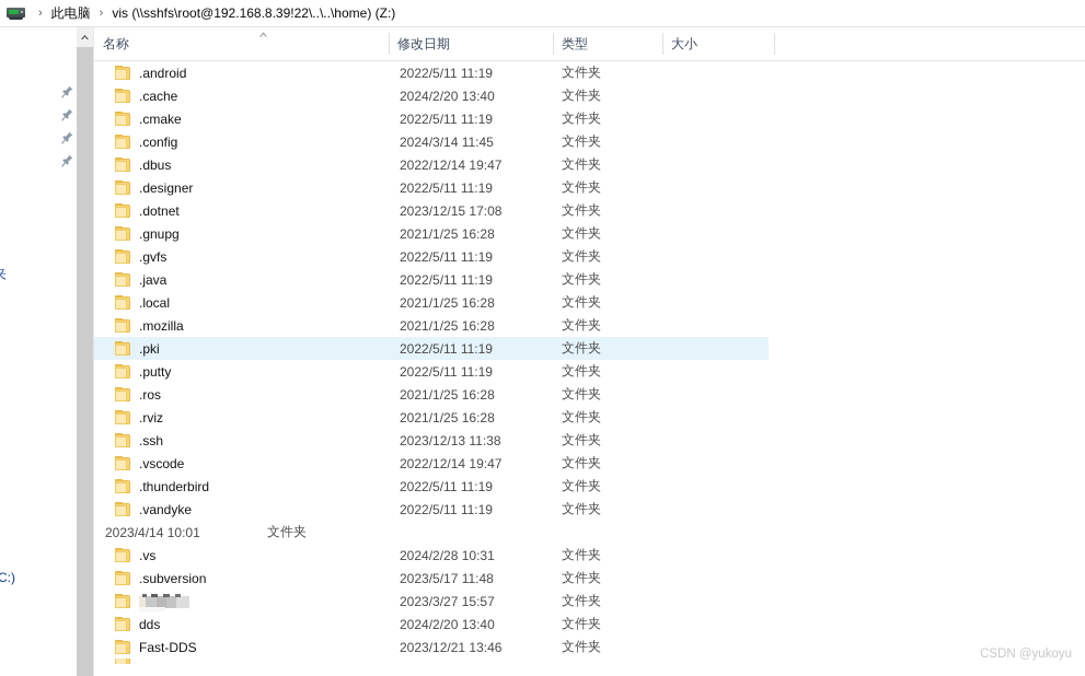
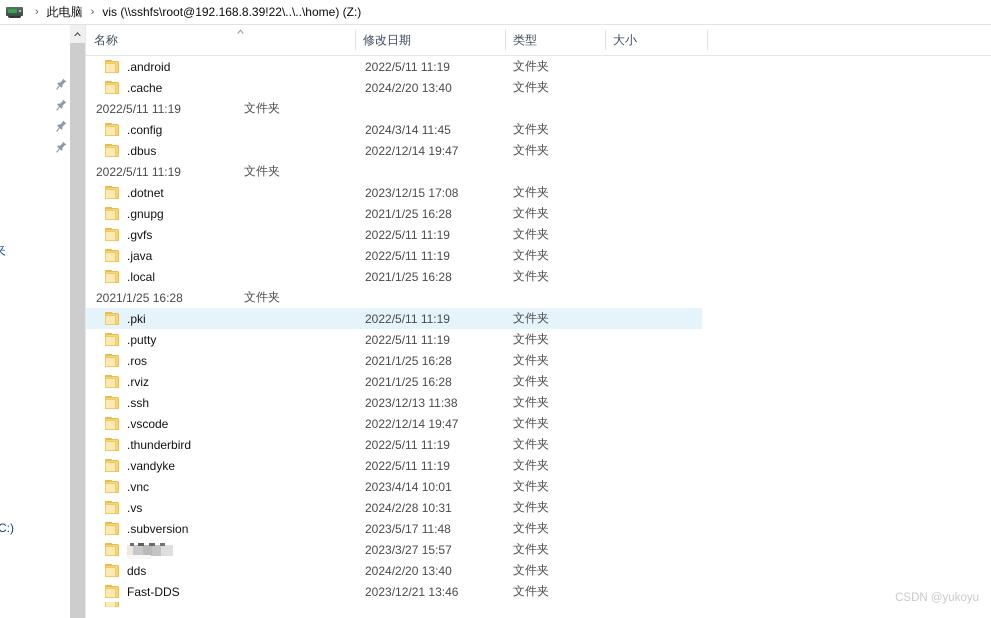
  ›
  此电脑
  ›
  vis (\\sshfs\root@192.168.8.39!22\..\..\home) (Z:)
  夹
  C:)
  名称
  修改日期
  类型
  大小
  .android
  2022/5/11 11:19
  文件夹
  .cache
  2024/2/20 13:40
  文件夹
- .cmake
  2022/5/11 11:19
  文件夹
  .config
  2024/3/14 11:45
  文件夹
  .dbus
  2022/12/14 19:47
  文件夹
- .designer
  2022/5/11 11:19
  文件夹
  .dotnet
  2023/12/15 17:08
  文件夹
  .gnupg
  2021/1/25 16:28
  文件夹
  .gvfs
  2022/5/11 11:19
  文件夹
  .java
  2022/5/11 11:19
  文件夹
  .local
  2021/1/25 16:28
  文件夹
- .mozilla
  2021/1/25 16:28
  文件夹
  .pki
  2022/5/11 11:19
  文件夹
  .putty
  2022/5/11 11:19
  文件夹
  .ros
  2021/1/25 16:28
  文件夹
  .rviz
  2021/1/25 16:28
  文件夹
  .ssh
  2023/12/13 11:38
  文件夹
  .vscode
  2022/12/14 19:47
  文件夹
  .thunderbird
  2022/5/11 11:19
  文件夹
  .vandyke
  2022/5/11 11:19
  文件夹
+ .vnc
  2023/4/14 10:01
  文件夹
  .vs
  2024/2/28 10:31
  文件夹
  .subversion
  2023/5/17 11:48
  文件夹
  2023/3/27 15:57
  文件夹
  dds
  2024/2/20 13:40
  文件夹
  Fast-DDS
  2023/12/21 13:46
  文件夹
  CSDN @yukoyu
